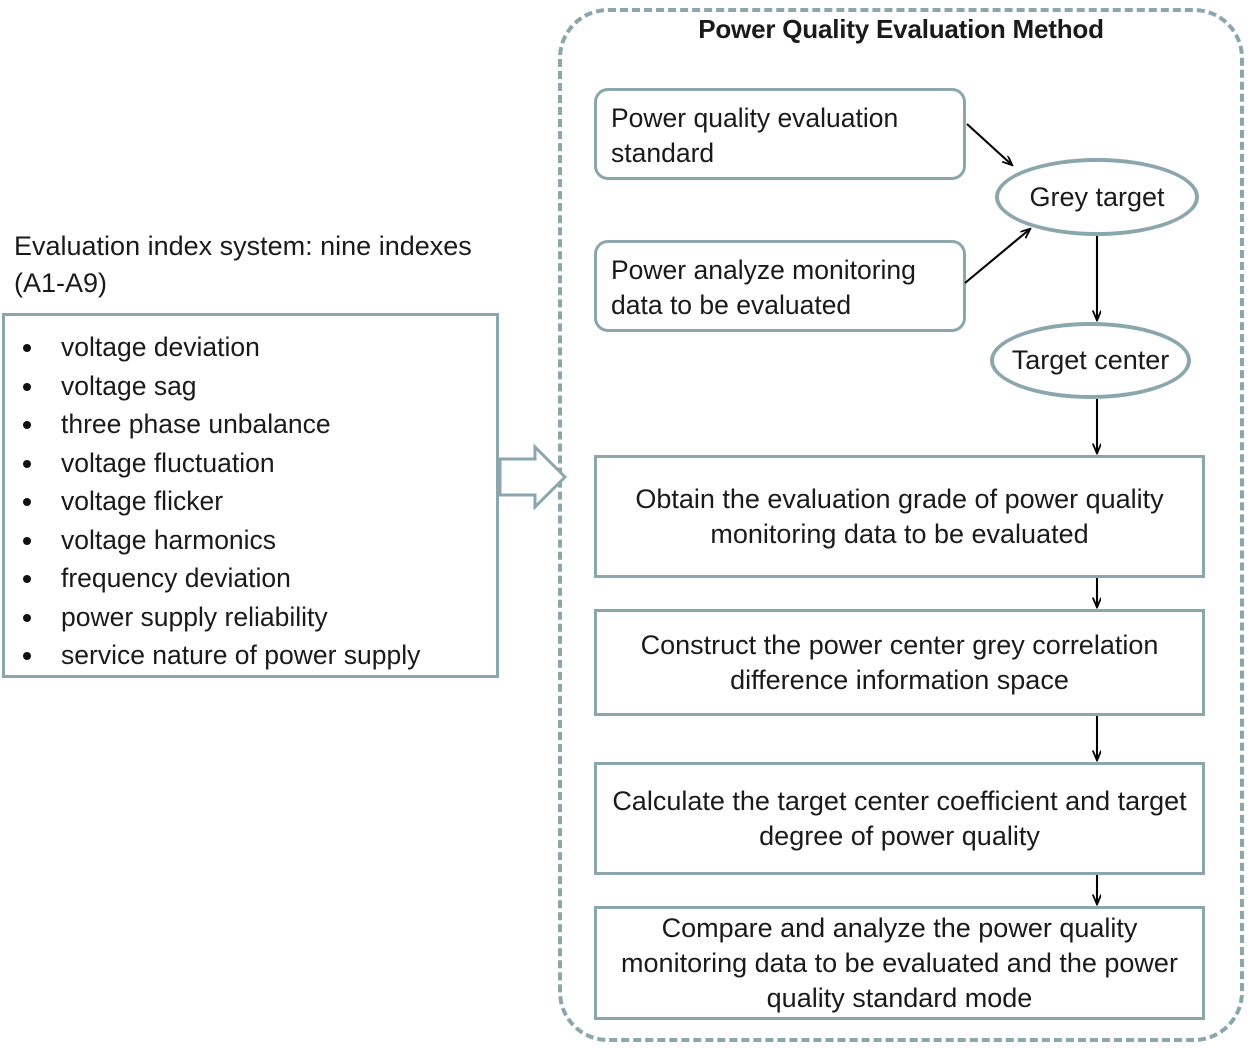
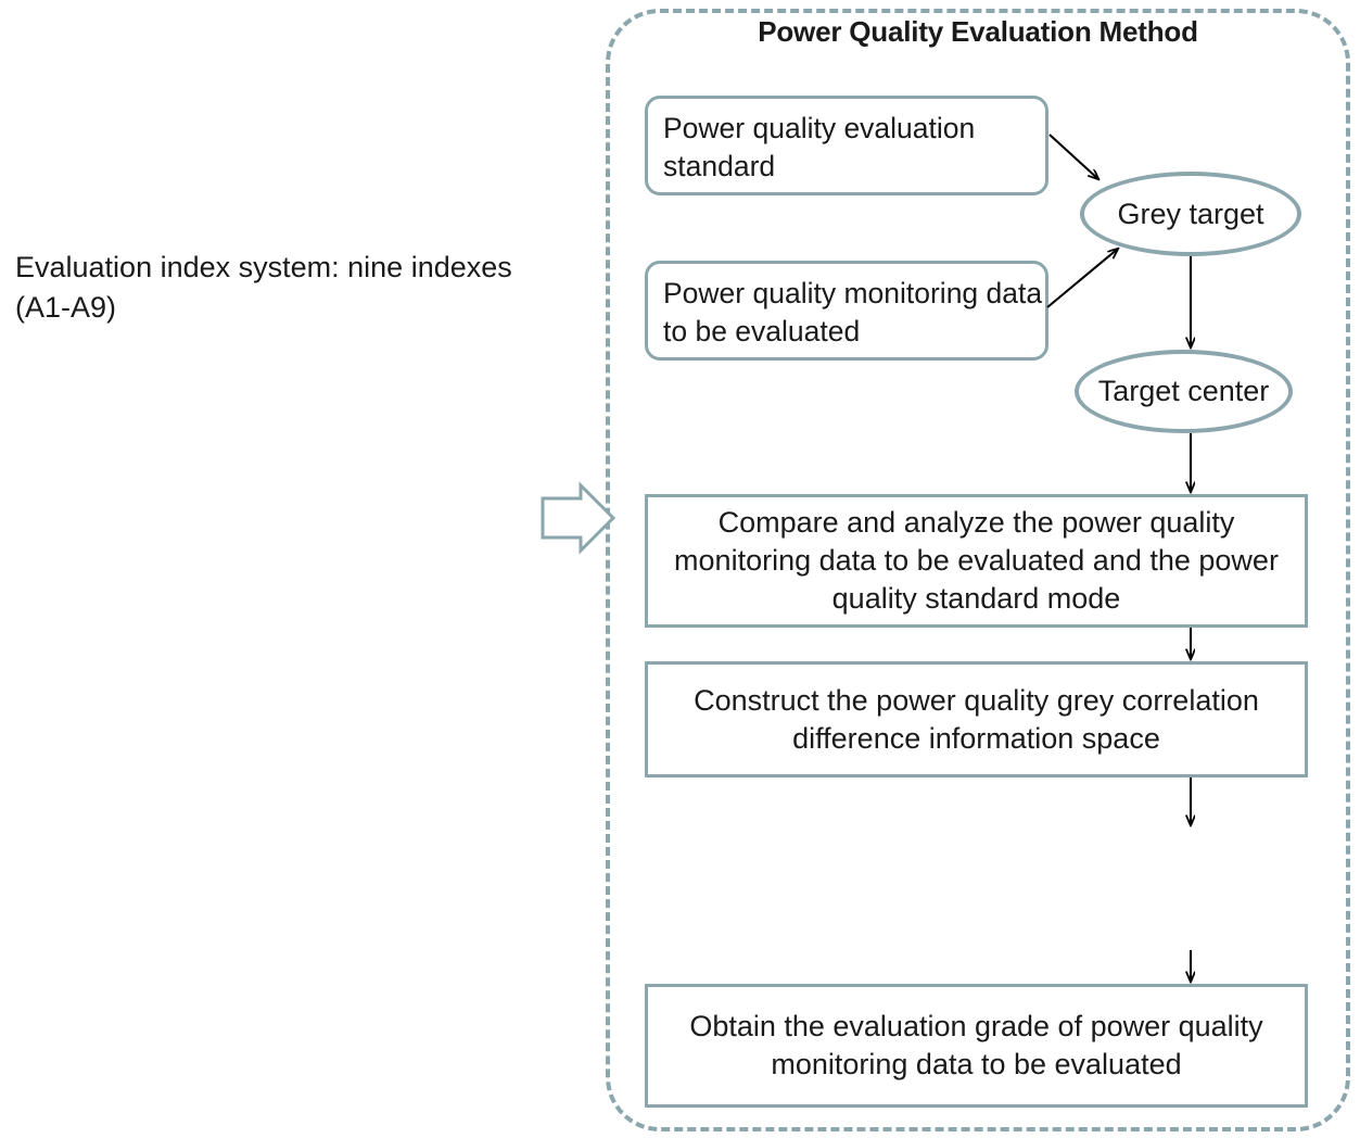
  Evaluation index system: nine indexes (A1-A9)
- voltage deviation
- voltage sag
- three phase unbalance
- voltage fluctuation
- voltage flicker
- voltage harmonics
- frequency deviation
- power supply reliability
- service nature of power supply
  Power Quality Evaluation Method
  Power quality evaluation standard
- Power analyze monitoring data to be evaluated
+ Power quality monitoring data to be evaluated
  Grey target
  Target center
- Obtain the evaluation grade of power quality monitoring data to be evaluated
+ Compare and analyze the power quality monitoring data to be evaluated and the power quality standard mode
- Construct the power center grey correlation difference information space
+ Construct the power quality grey correlation difference information space
- Calculate the target center coefficient and target degree of power quality
- Compare and analyze the power quality monitoring data to be evaluated and the power quality standard mode
+ Obtain the evaluation grade of power quality monitoring data to be evaluated
